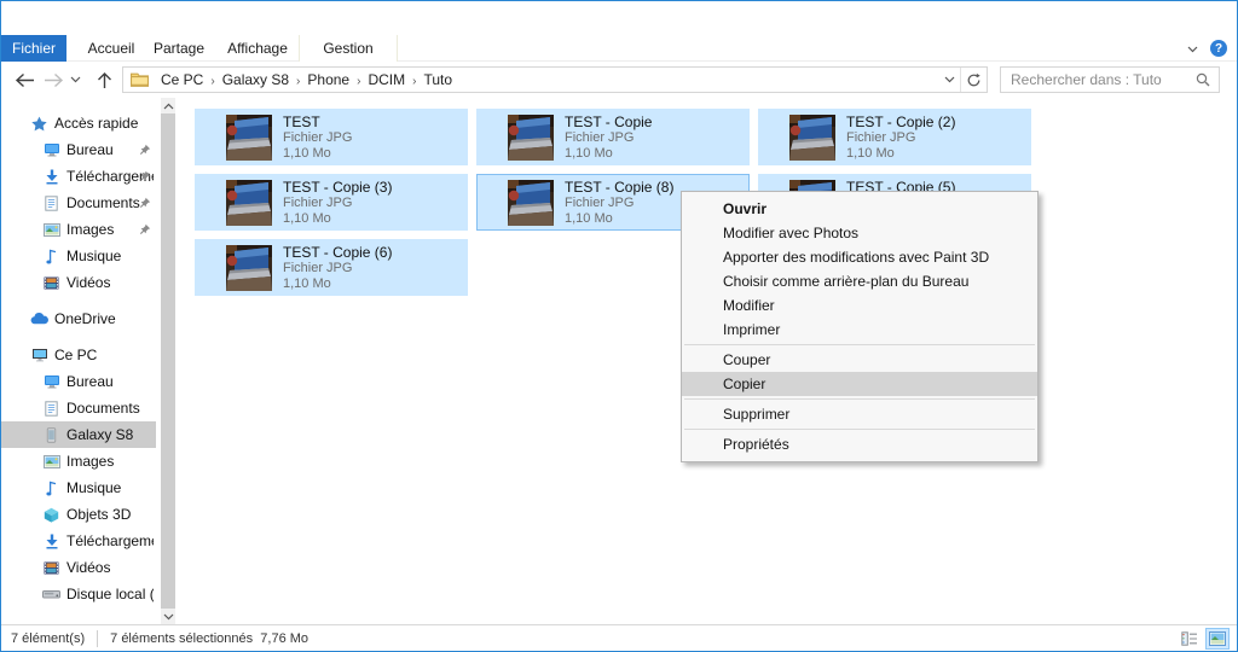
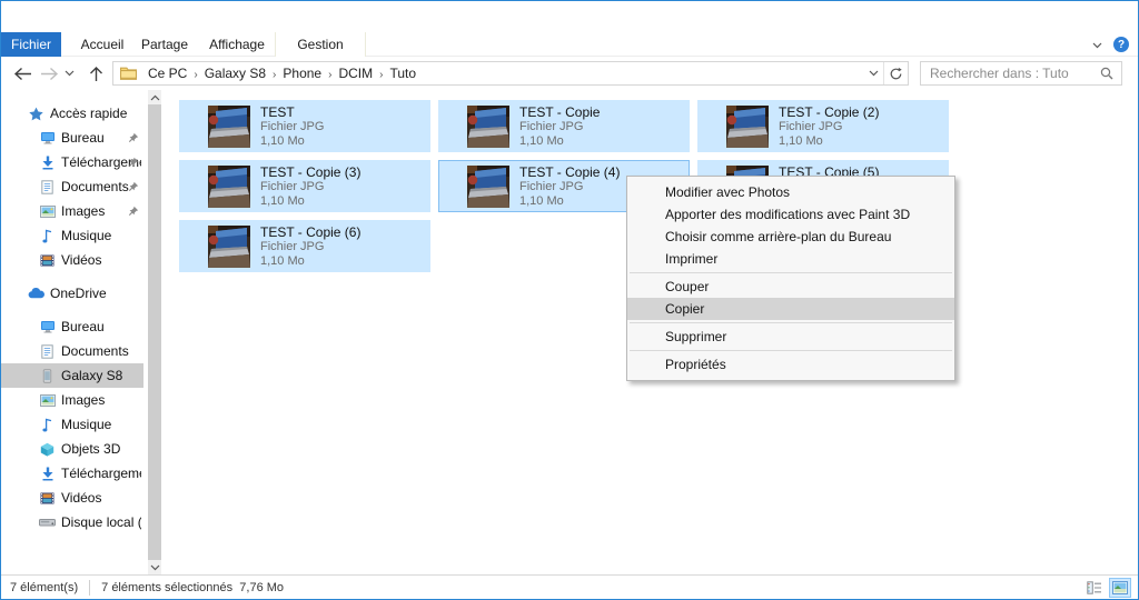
  ?
  Fichier
  Accueil
  Partage
  Affichage
  Gestion
  Ce PC › Galaxy S8 › Phone › DCIM › Tuto
  Rechercher dans : Tuto
  Accès rapide
  Bureau
  Documents
  Images
  Musique
  Vidéos
  OneDrive
- Ce PC
  Bureau
  Documents
  Galaxy S8
  Images
  Musique
  Objets 3D
  Téléchargem
  Vidéos
  Disque local (
  TEST
  Fichier JPG
  1,10 Mo
  TEST - Copie
  Fichier JPG
  1,10 Mo
  TEST - Copie (2)
  Fichier JPG
  1,10 Mo
  TEST - Copie (3)
  Fichier JPG
  1,10 Mo
- TEST - Copie (8)
+ TEST - Copie (4)
  Fichier JPG
  1,10 Mo
  TEST - Copie (5)
  TEST - Copie (6)
  Fichier JPG
  1,10 Mo
- Ouvrir
  Modifier avec Photos
  Apporter des modifications avec Paint 3D
  Choisir comme arrière-plan du Bureau
- Modifier
  Imprimer
  Couper
  Copier
  Supprimer
  Propriétés
  7 élément(s)
  7 éléments sélectionnés 7,76 Mo
